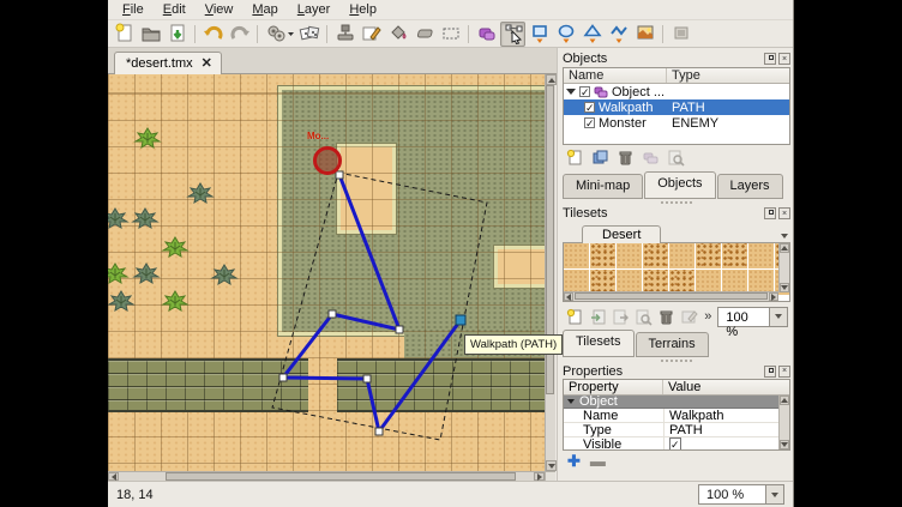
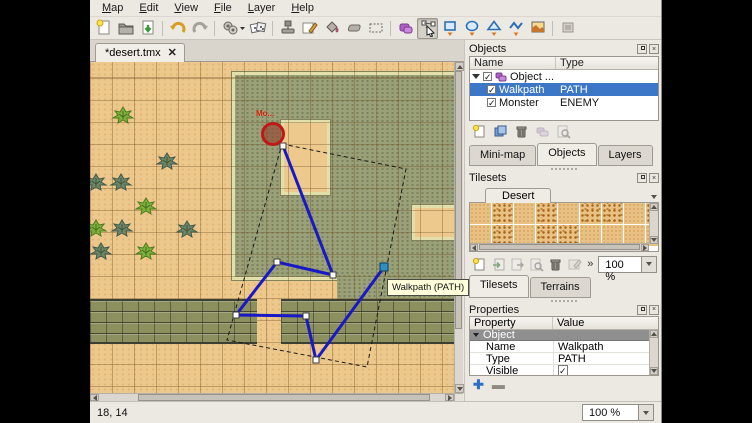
- File
+ Map
  Edit
  View
- Map
+ File
  Layer
  Help
  *desert.tmx
  ✕
  Mo...
  Walkpath (PATH)
  Objects
  Name
  Type
  ✓
  Object ...
  ✓
  Walkpath
  PATH
  ✓
  Monster
  ENEMY
  Mini-map
  Objects
  Layers
  Tilesets
  Desert
  »
  100 %
  Tilesets
  Terrains
  Properties
  Property
  Value
  Object
  Name
  Walkpath
  Type
  PATH
  Visible
  ✓
  ✚
  ▬
  18, 14
  100 %
